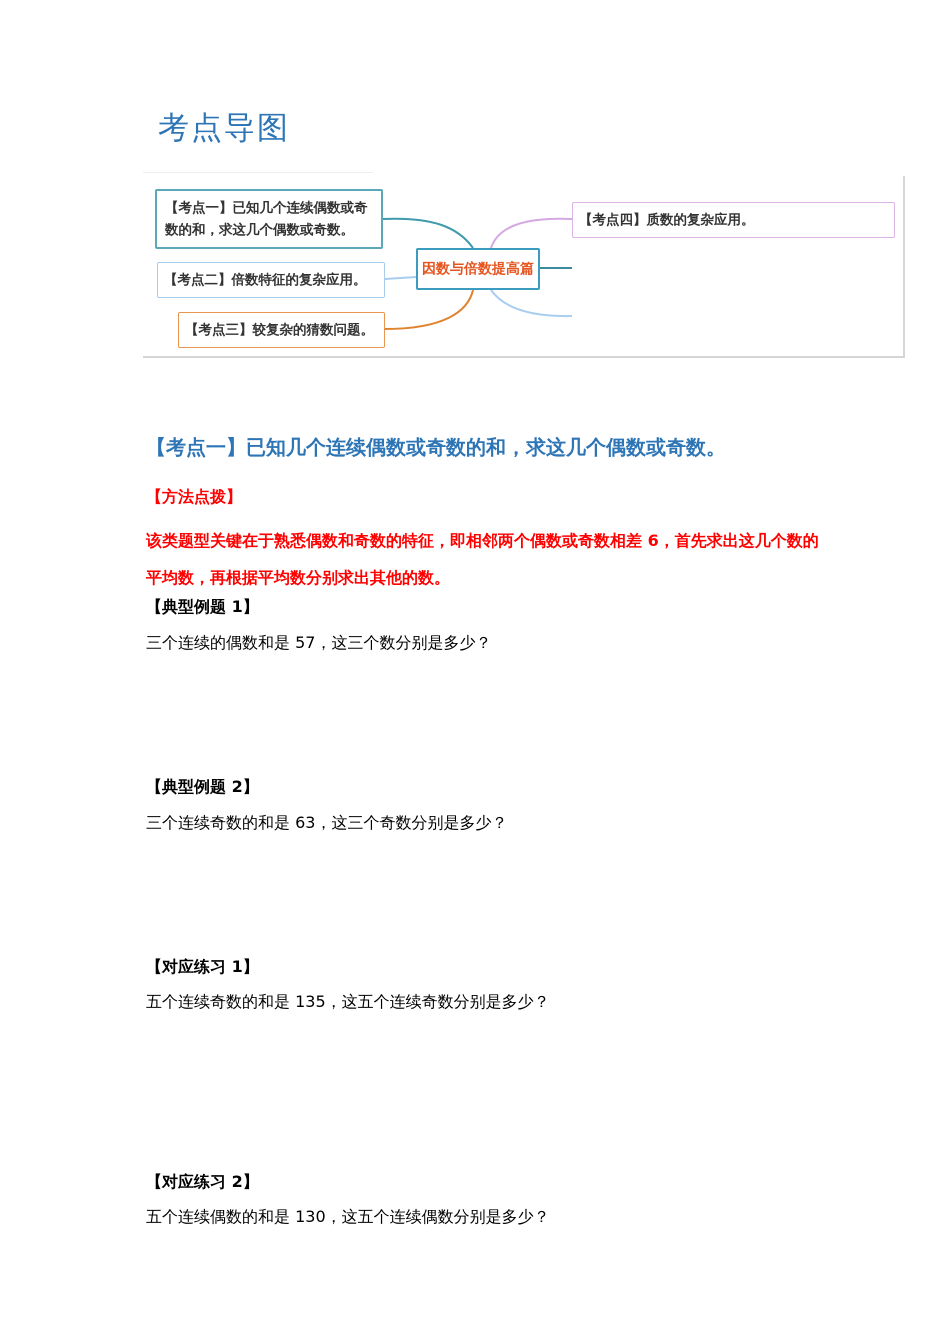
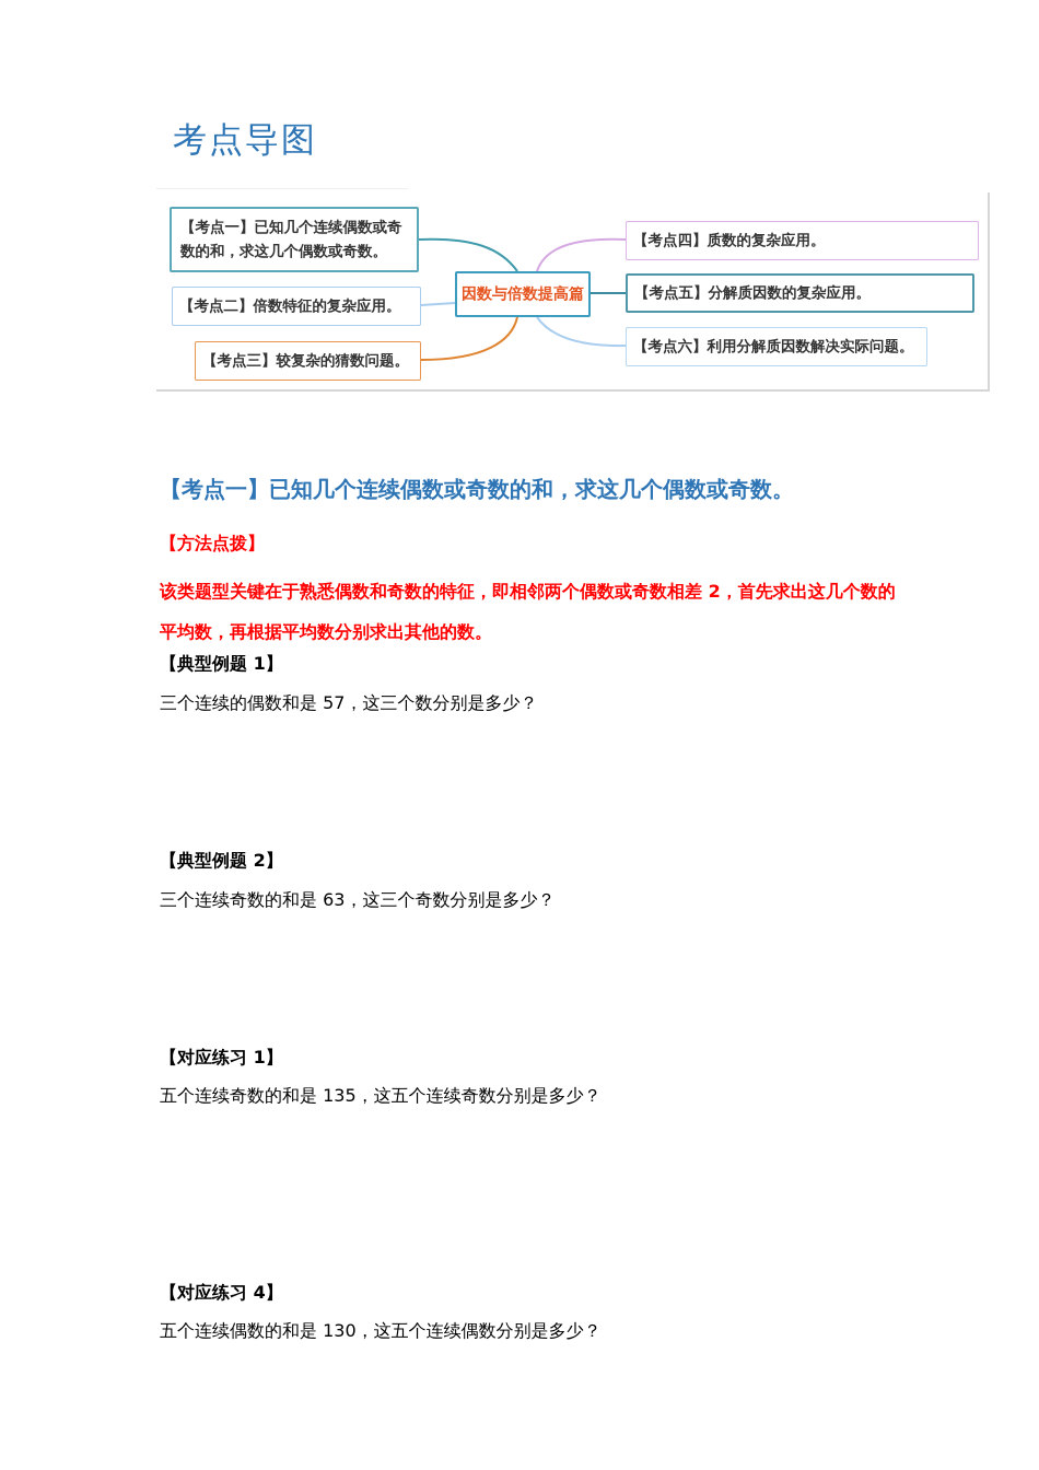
  考点导图
  【考点一】已知几个连续偶数或奇数的和，求这几个偶数或奇数。
  【考点二】倍数特征的复杂应用。
  【考点三】较复杂的猜数问题。
  因数与倍数提高篇
  【考点四】质数的复杂应用。
+ 【考点五】分解质因数的复杂应用。
+ 【考点六】利用分解质因数解决实际问题。
  【考点一】已知几个连续偶数或奇数的和，求这几个偶数或奇数。
  【方法点拨】
- 该类题型关键在于熟悉偶数和奇数的特征，即相邻两个偶数或奇数相差 6，首先求出这几个数的平均数，再根据平均数分别求出其他的数。
+ 该类题型关键在于熟悉偶数和奇数的特征，即相邻两个偶数或奇数相差 2，首先求出这几个数的平均数，再根据平均数分别求出其他的数。
  【典型例题 1】
  三个连续的偶数和是 57，这三个数分别是多少？
  【典型例题 2】
  三个连续奇数的和是 63，这三个奇数分别是多少？
  【对应练习 1】
  五个连续奇数的和是 135，这五个连续奇数分别是多少？
- 【对应练习 2】
+ 【对应练习 4】
  五个连续偶数的和是 130，这五个连续偶数分别是多少？
